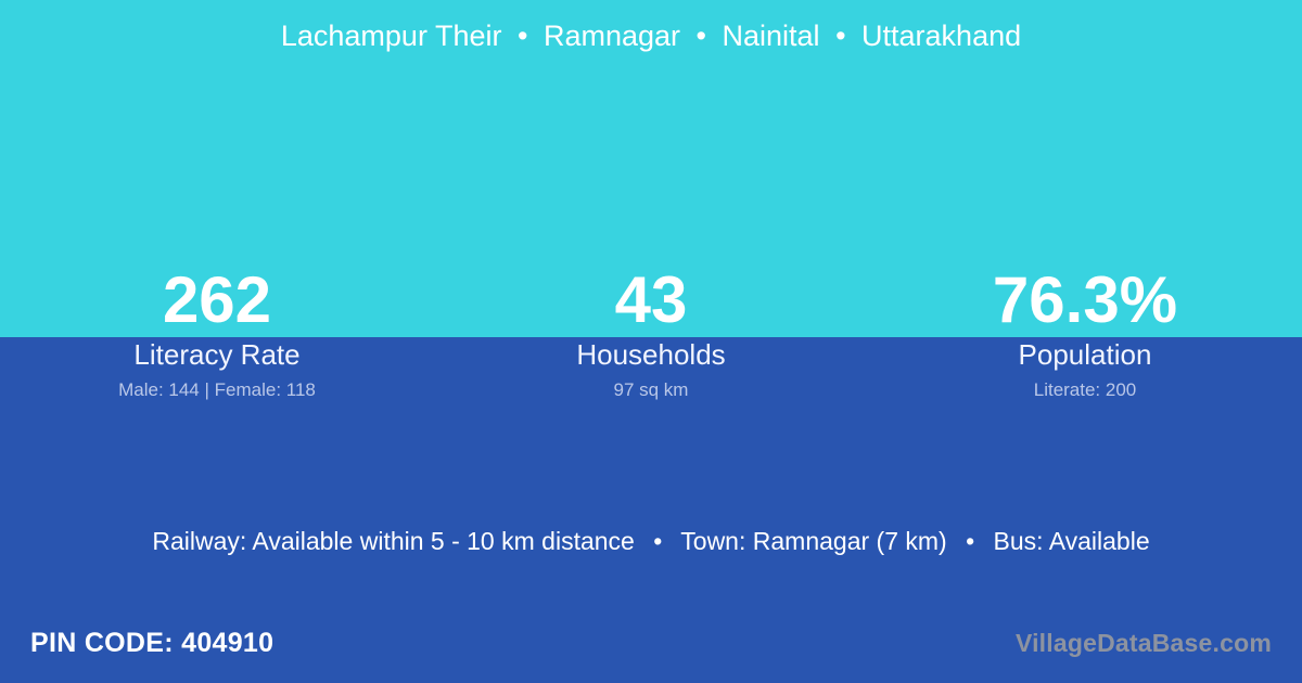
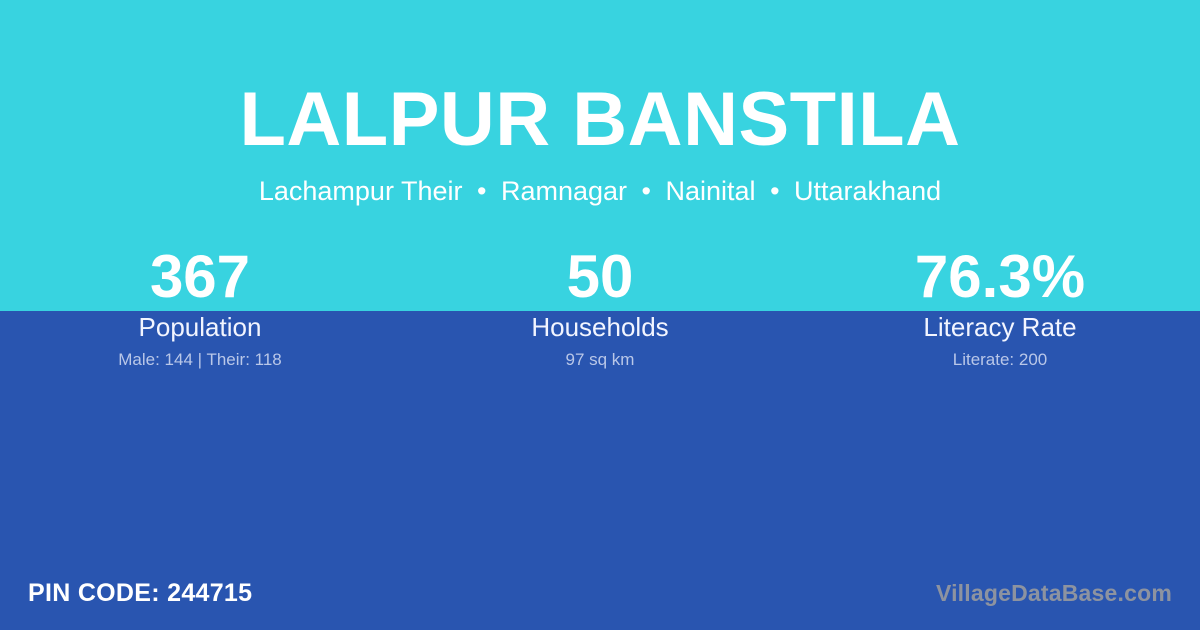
+ LALPUR BANSTILA
  Lachampur Their • Ramnagar • Nainital • Uttarakhand
- 262
+ 367
- Literacy Rate
+ Population
- Male: 144 | Female: 118
+ Male: 144 | Their: 118
- 43
+ 50
  Households
  97 sq km
  76.3%
- Population
+ Literacy Rate
  Literate: 200
- Railway: Available within 5 - 10 km distance • Town: Ramnagar (7 km) • Bus: Available
- PIN CODE: 404910
+ PIN CODE: 244715
  VillageDataBase.com
